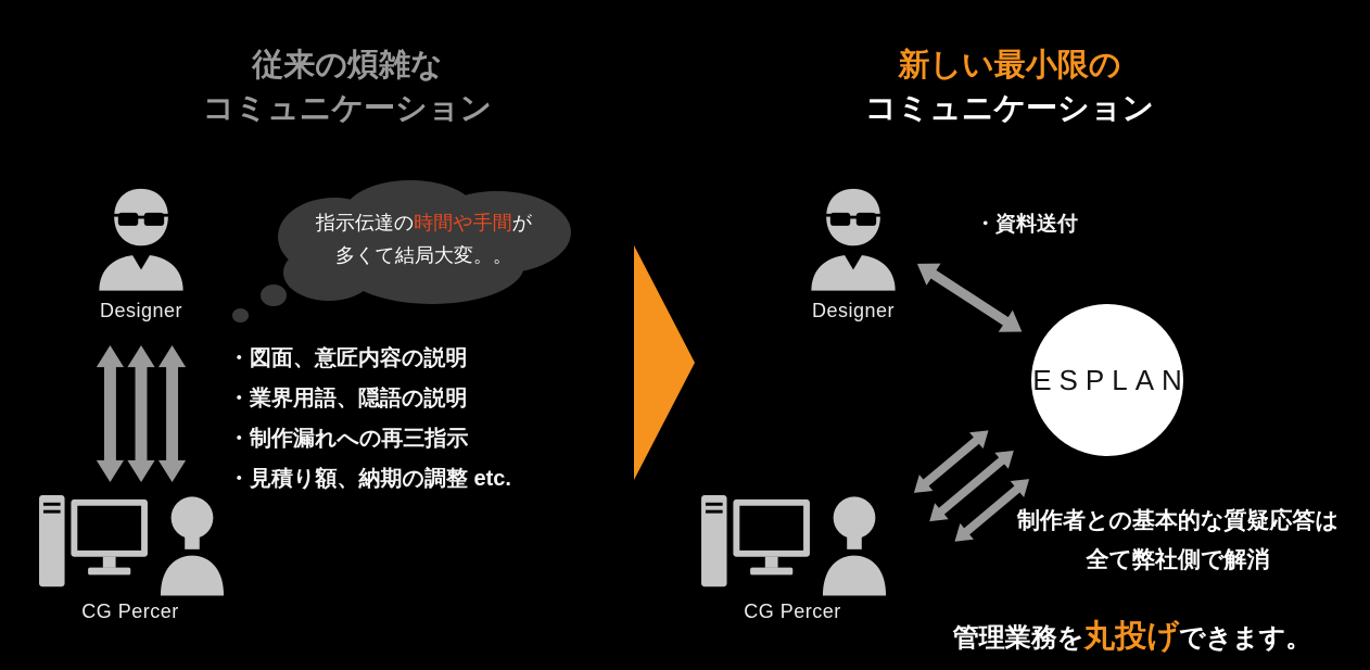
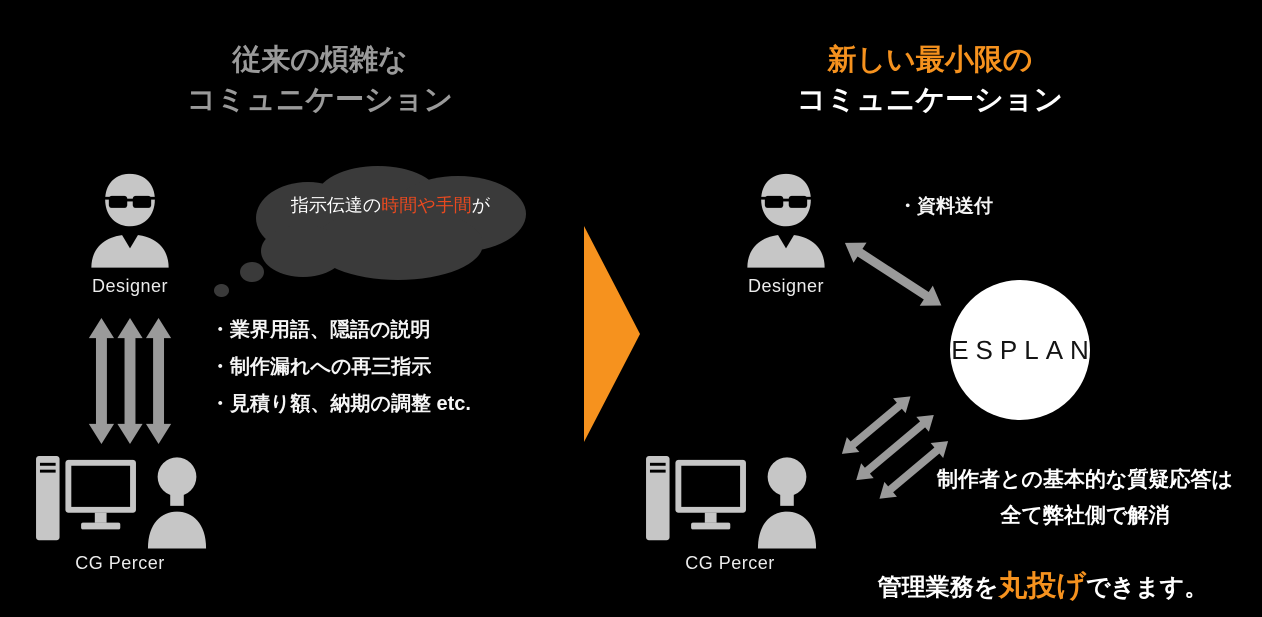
  従来の煩雑な
  コミュニケーション
  Designer
  指示伝達の時間や手間が
- 多くて結局大変。。
- ・図面、意匠内容の説明
  ・業界用語、隠語の説明
  ・制作漏れへの再三指示
  ・見積り額、納期の調整 etc.
  CG Percer
  新しい最小限の
  コミュニケーション
  Designer
  ・資料送付
  ESPLAN
  CG Percer
  制作者との基本的な質疑応答は
  全て弊社側で解消
  管理業務を丸投げできます。
